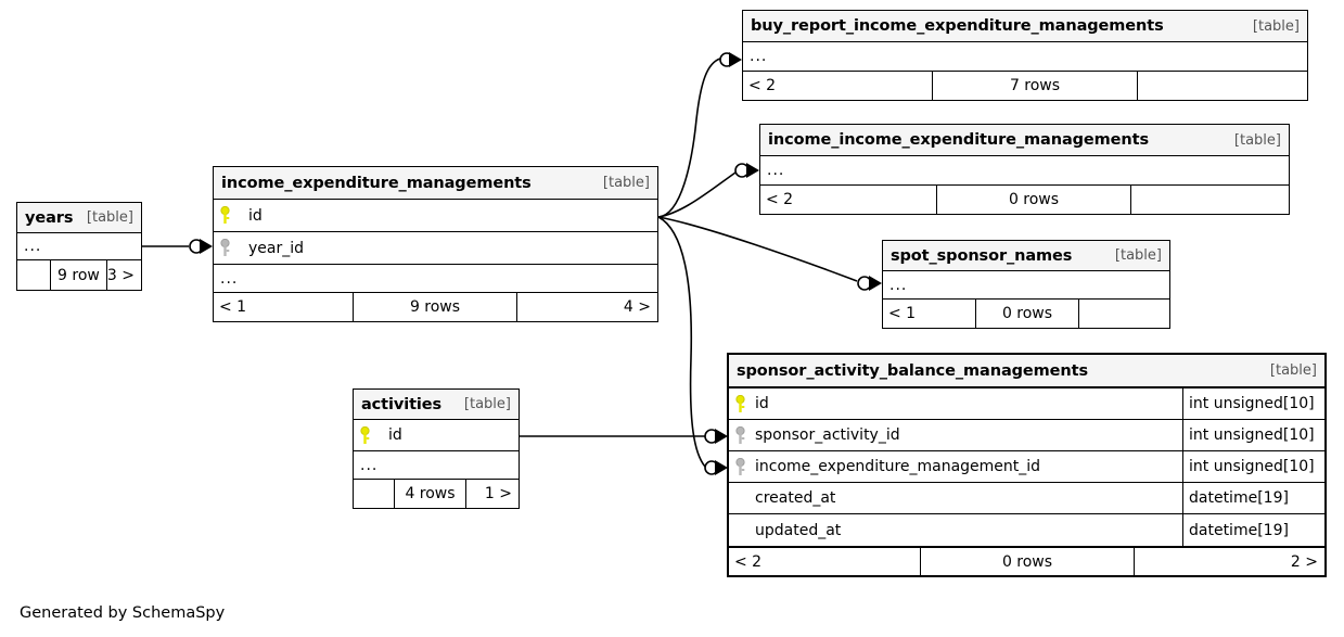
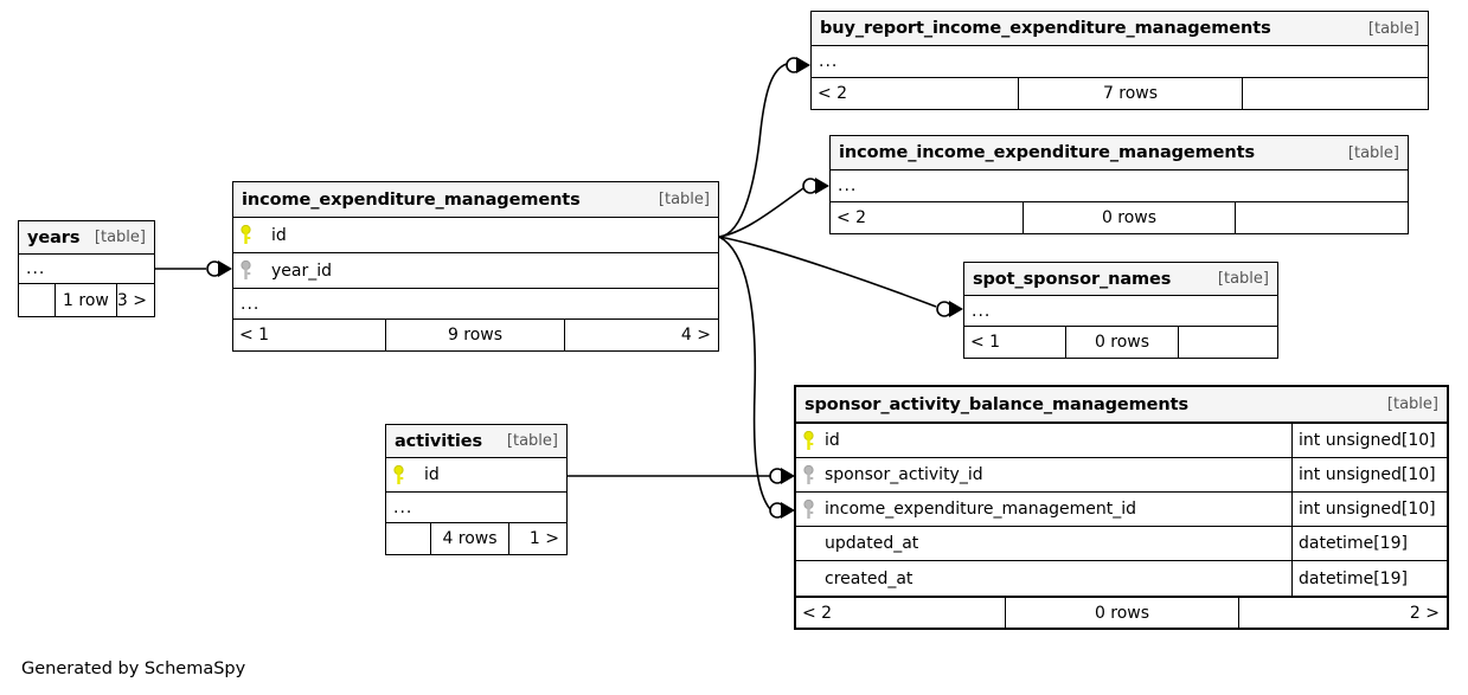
  years
  [table]
  ...
- 9 row
+ 1 row
  3 >
  income_expenditure_managements
  [table]
  id
  year_id
  ...
  < 1
  9 rows
  4 >
  buy_report_income_expenditure_managements
  [table]
  ...
  < 2
  7 rows
  income_income_expenditure_managements
  [table]
  ...
  < 2
  0 rows
  spot_sponsor_names
  [table]
  ...
  < 1
  0 rows
  activities
  [table]
  id
  ...
  4 rows
  1 >
  sponsor_activity_balance_managements
  [table]
  id
  int unsigned[10]
  sponsor_activity_id
  int unsigned[10]
  income_expenditure_management_id
  int unsigned[10]
- created_at
+ updated_at
  datetime[19]
- updated_at
+ created_at
  datetime[19]
  < 2
  0 rows
  2 >
  Generated by SchemaSpy
